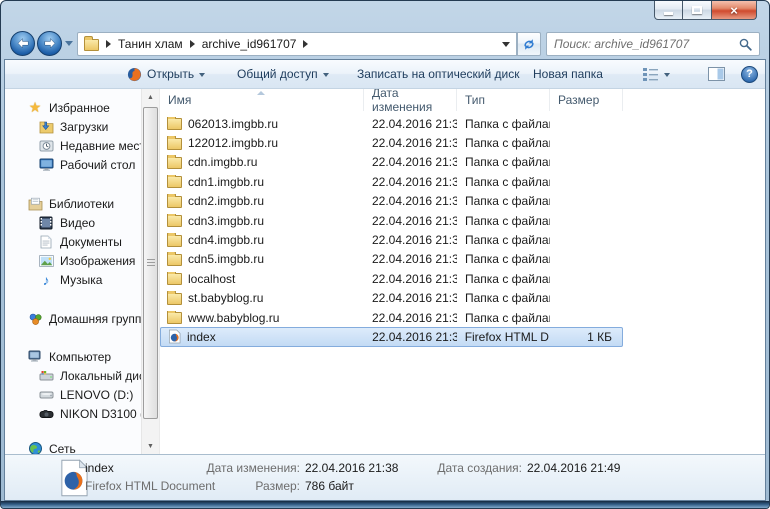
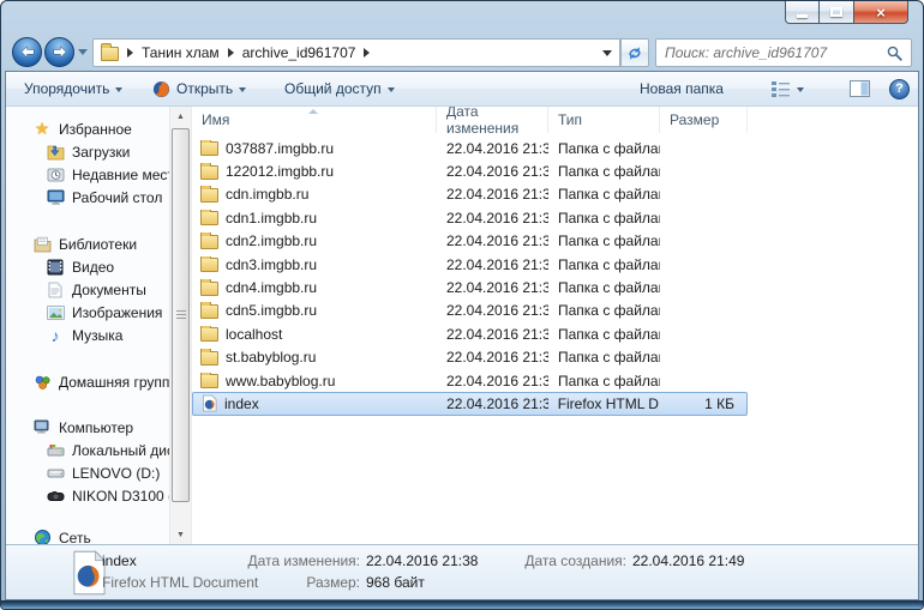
  ×
  Танин хлам
  archive_id961707
  Поиск: archive_id961707
+ Упорядочить
  Открыть
  Общий доступ
- Записать на оптический диск
  Новая папка
  ?
  ★
  Избранное
  Загрузки
  Недавние мес
  Рабочий стол
  Библиотеки
  Видео
  Документы
  Изображения
  ♪
  Музыка
  Домашняя групп
  Компьютер
  Локальный ди
  LENOVO (D:)
  NIKON D3100
  Сеть
  Имя
  Дата изменения
  Тип
  Размер
- 062013.imgbb.ru
+ 037887.imgbb.ru
  22.04.2016 21:3
  Папка с файла
  122012.imgbb.ru
  22.04.2016 21:3
  Папка с файла
  cdn.imgbb.ru
  22.04.2016 21:3
  Папка с файла
  cdn1.imgbb.ru
  22.04.2016 21:3
  Папка с файла
  cdn2.imgbb.ru
  22.04.2016 21:3
  Папка с файла
  cdn3.imgbb.ru
  22.04.2016 21:3
  Папка с файла
  cdn4.imgbb.ru
  22.04.2016 21:3
  Папка с файла
  cdn5.imgbb.ru
  22.04.2016 21:3
  Папка с файла
  localhost
  22.04.2016 21:3
  Папка с файла
  st.babyblog.ru
  22.04.2016 21:3
  Папка с файла
  www.babyblog.ru
  22.04.2016 21:3
  Папка с файла
  index
  22.04.2016 21:3
  Firefox HTML D
  1 КБ
  index
  Firefox HTML Document
  Дата изменения:
  22.04.2016 21:38
  Размер:
- 786 байт
+ 968 байт
  Дата создания:
  22.04.2016 21:49
